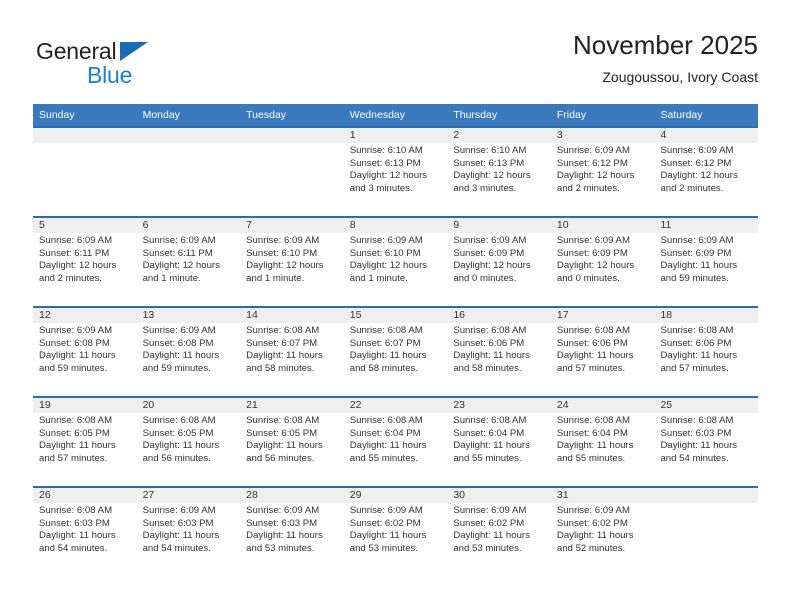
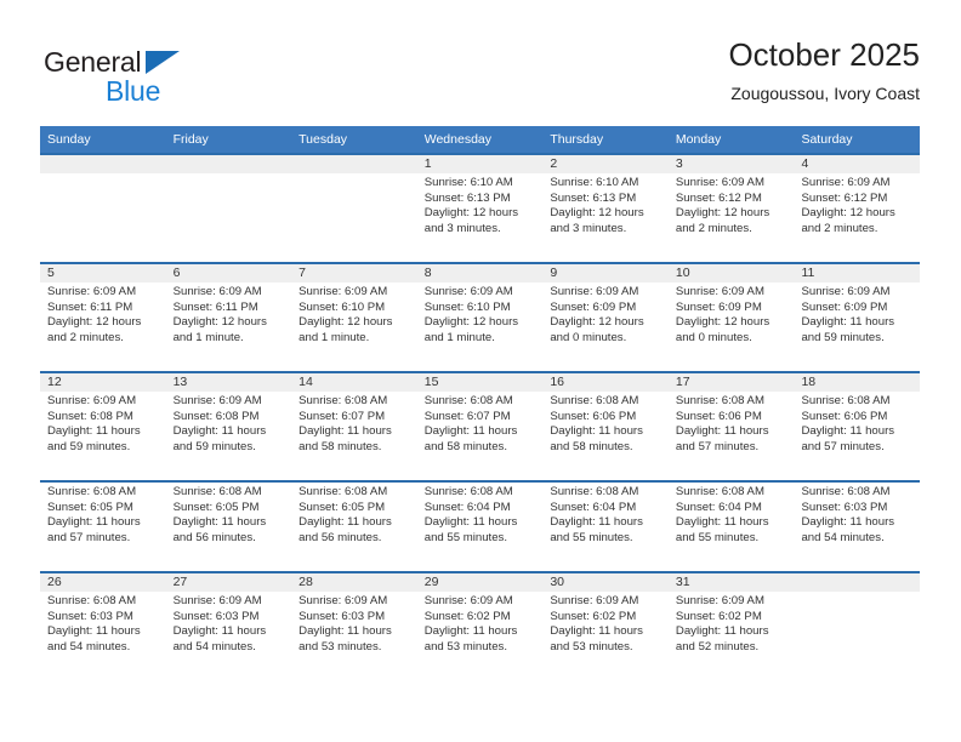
  General
  Blue
- November 2025
+ October 2025
  Zougoussou, Ivory Coast
  Sunday
- Monday
+ Friday
  Tuesday
  Wednesday
  Thursday
- Friday
+ Monday
  Saturday
  1
  2
  3
  4
  Sunrise: 6:10 AM
  Sunset: 6:13 PM
  Daylight: 12 hours
  and 3 minutes.
  Sunrise: 6:10 AM
  Sunset: 6:13 PM
  Daylight: 12 hours
  and 3 minutes.
  Sunrise: 6:09 AM
  Sunset: 6:12 PM
  Daylight: 12 hours
  and 2 minutes.
  Sunrise: 6:09 AM
  Sunset: 6:12 PM
  Daylight: 12 hours
  and 2 minutes.
  5
  6
  7
  8
  9
  10
  11
  Sunrise: 6:09 AM
  Sunset: 6:11 PM
  Daylight: 12 hours
  and 2 minutes.
  Sunrise: 6:09 AM
  Sunset: 6:11 PM
  Daylight: 12 hours
  and 1 minute.
  Sunrise: 6:09 AM
  Sunset: 6:10 PM
  Daylight: 12 hours
  and 1 minute.
  Sunrise: 6:09 AM
  Sunset: 6:10 PM
  Daylight: 12 hours
  and 1 minute.
  Sunrise: 6:09 AM
  Sunset: 6:09 PM
  Daylight: 12 hours
  and 0 minutes.
  Sunrise: 6:09 AM
  Sunset: 6:09 PM
  Daylight: 12 hours
  and 0 minutes.
  Sunrise: 6:09 AM
  Sunset: 6:09 PM
  Daylight: 11 hours
  and 59 minutes.
  12
  13
  14
  15
  16
  17
  18
  Sunrise: 6:09 AM
  Sunset: 6:08 PM
  Daylight: 11 hours
  and 59 minutes.
  Sunrise: 6:09 AM
  Sunset: 6:08 PM
  Daylight: 11 hours
  and 59 minutes.
  Sunrise: 6:08 AM
  Sunset: 6:07 PM
  Daylight: 11 hours
  and 58 minutes.
  Sunrise: 6:08 AM
  Sunset: 6:07 PM
  Daylight: 11 hours
  and 58 minutes.
  Sunrise: 6:08 AM
  Sunset: 6:06 PM
  Daylight: 11 hours
  and 58 minutes.
  Sunrise: 6:08 AM
  Sunset: 6:06 PM
  Daylight: 11 hours
  and 57 minutes.
  Sunrise: 6:08 AM
  Sunset: 6:06 PM
  Daylight: 11 hours
  and 57 minutes.
- 19
- 20
- 21
- 22
- 23
- 24
- 25
  Sunrise: 6:08 AM
  Sunset: 6:05 PM
  Daylight: 11 hours
  and 57 minutes.
  Sunrise: 6:08 AM
  Sunset: 6:05 PM
  Daylight: 11 hours
  and 56 minutes.
  Sunrise: 6:08 AM
  Sunset: 6:05 PM
  Daylight: 11 hours
  and 56 minutes.
  Sunrise: 6:08 AM
  Sunset: 6:04 PM
  Daylight: 11 hours
  and 55 minutes.
  Sunrise: 6:08 AM
  Sunset: 6:04 PM
  Daylight: 11 hours
  and 55 minutes.
  Sunrise: 6:08 AM
  Sunset: 6:04 PM
  Daylight: 11 hours
  and 55 minutes.
  Sunrise: 6:08 AM
  Sunset: 6:03 PM
  Daylight: 11 hours
  and 54 minutes.
  26
  27
  28
  29
  30
  31
  Sunrise: 6:08 AM
  Sunset: 6:03 PM
  Daylight: 11 hours
  and 54 minutes.
  Sunrise: 6:09 AM
  Sunset: 6:03 PM
  Daylight: 11 hours
  and 54 minutes.
  Sunrise: 6:09 AM
  Sunset: 6:03 PM
  Daylight: 11 hours
  and 53 minutes.
  Sunrise: 6:09 AM
  Sunset: 6:02 PM
  Daylight: 11 hours
  and 53 minutes.
  Sunrise: 6:09 AM
  Sunset: 6:02 PM
  Daylight: 11 hours
  and 53 minutes.
  Sunrise: 6:09 AM
  Sunset: 6:02 PM
  Daylight: 11 hours
  and 52 minutes.
